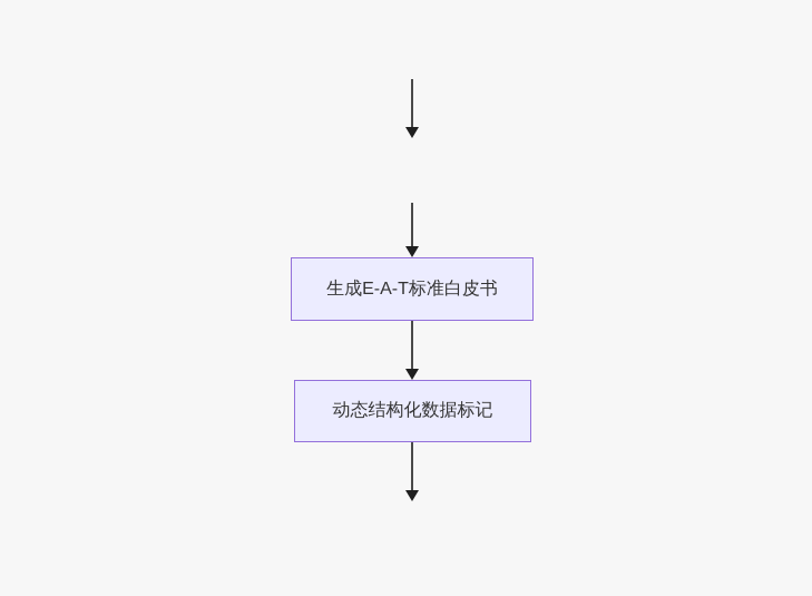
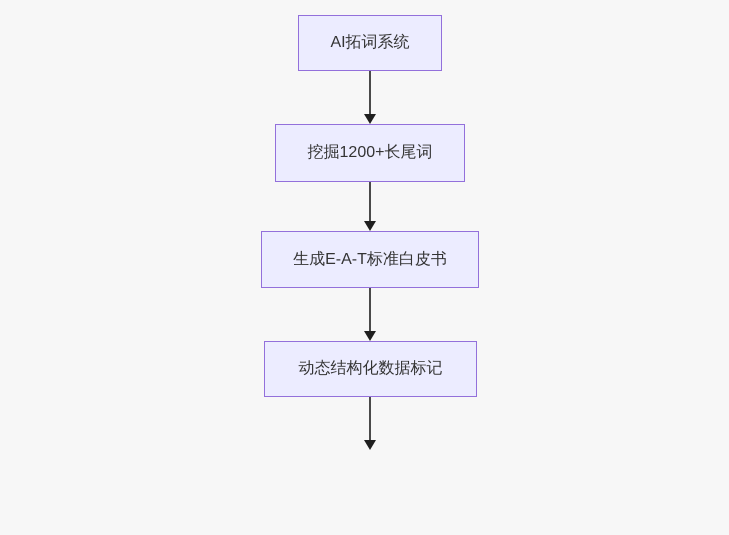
+ AI拓词系统
+ 挖掘1200+长尾词
  生成E-A-T标准白皮书
  动态结构化数据标记
